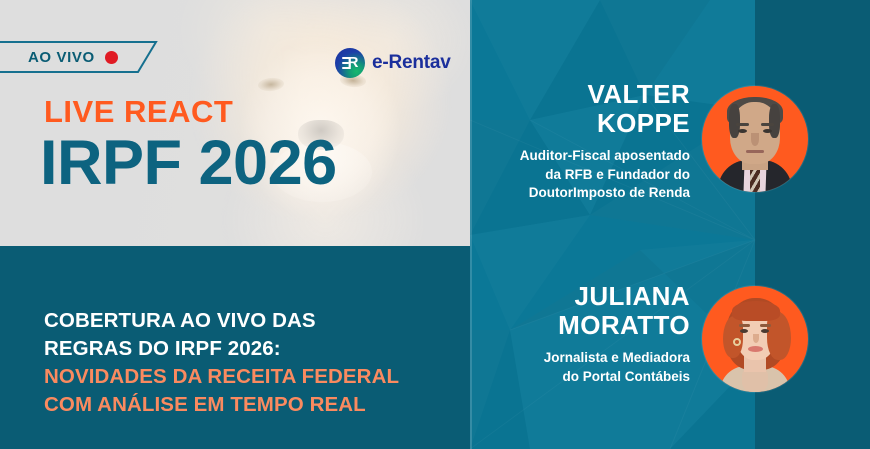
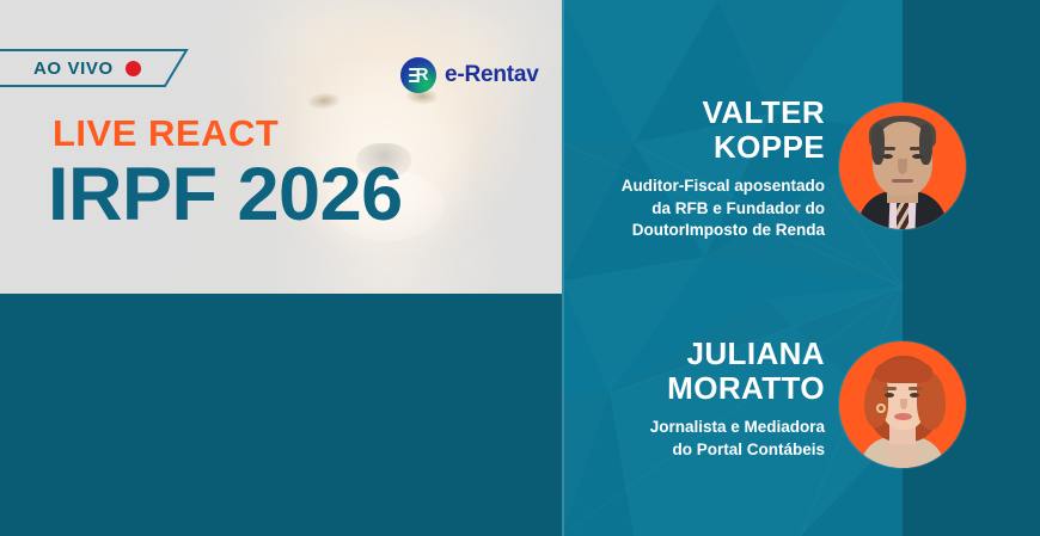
  AO VIVO
  R
  e-Rentav
  LIVE REACT
  IRPF 2026
- COBERTURA AO VIVO DAS
- REGRAS DO IRPF 2026:
- NOVIDADES DA RECEITA FEDERAL
- COM ANÁLISE EM TEMPO REAL
  VALTER
  KOPPE
  Auditor-Fiscal aposentado
  da RFB e Fundador do
  DoutorImposto de Renda
  JULIANA
  MORATTO
  Jornalista e Mediadora
  do Portal Contábeis
